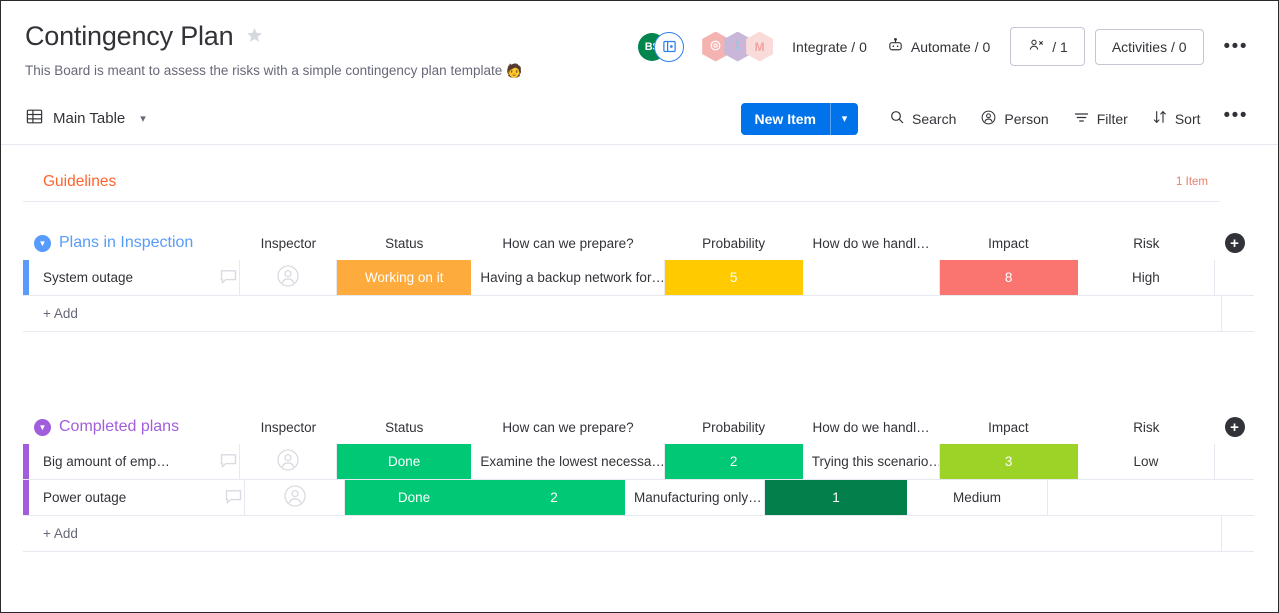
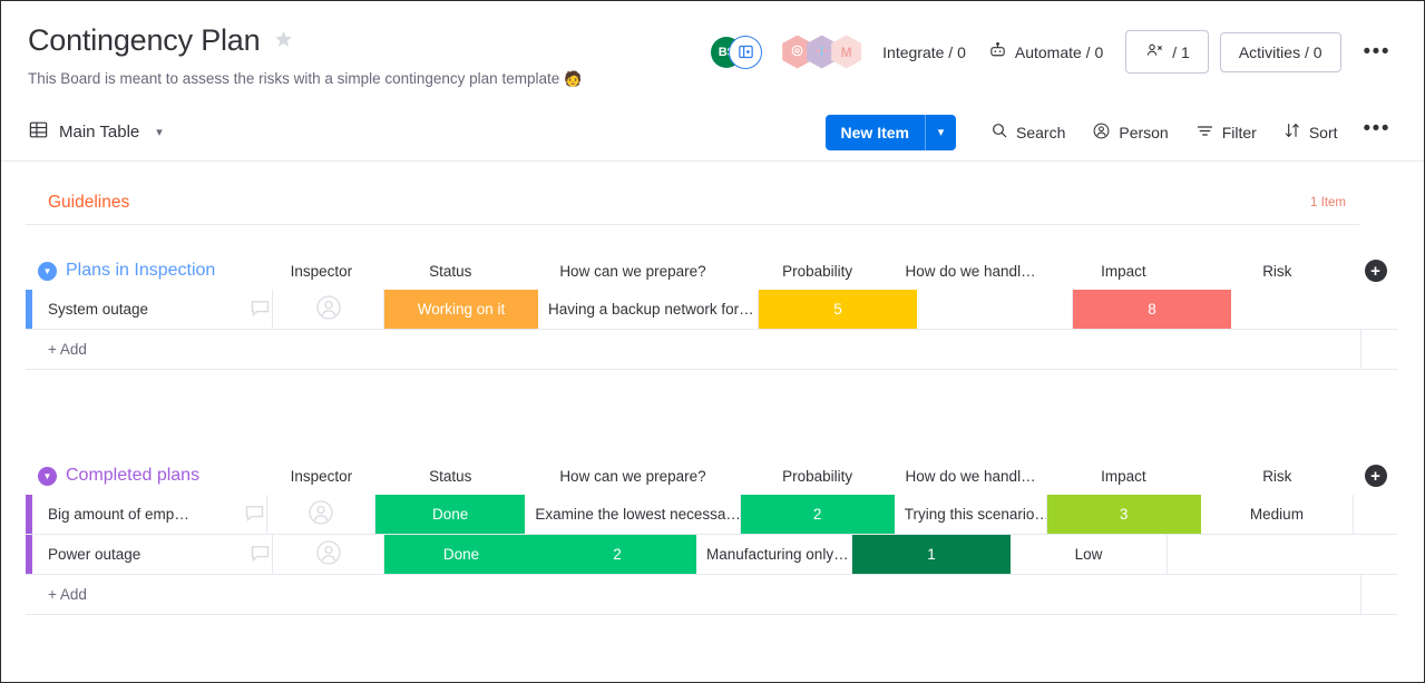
  Contingency Plan
  This Board is meant to assess the risks with a simple contingency plan template 🧑
  M
  Integrate / 0
  Automate / 0
  / 1
  Activities / 0
  •••
  Main Table
  ▾
  New Item
  ▾
  Search
  Person
  Filter
  Sort
  •••
  Guidelines
  1 Item
  ▼
  Plans in Inspection
  Inspector
  Status
  How can we prepare?
  Probability
  How do we handl…
  Impact
  Risk
  +
  System outage
  Working on it
  Having a backup network for…
  5
  8
- High
  + Add
  ▼
  Completed plans
  Inspector
  Status
  How can we prepare?
  Probability
  How do we handl…
  Impact
  Risk
  +
  Big amount of emp…
  Done
  Examine the lowest necessa…
  2
  Trying this scenario…
  3
- Low
+ Medium
  Power outage
  Done
  2
  Manufacturing only…
  1
- Medium
+ Low
  + Add
